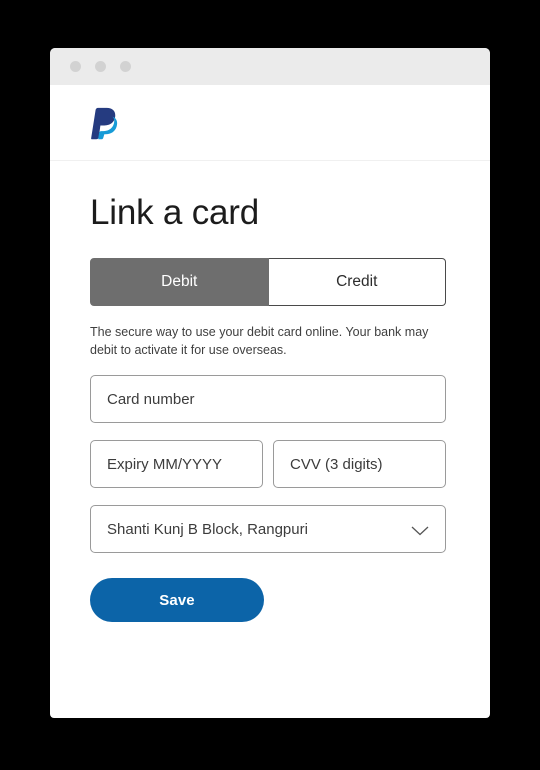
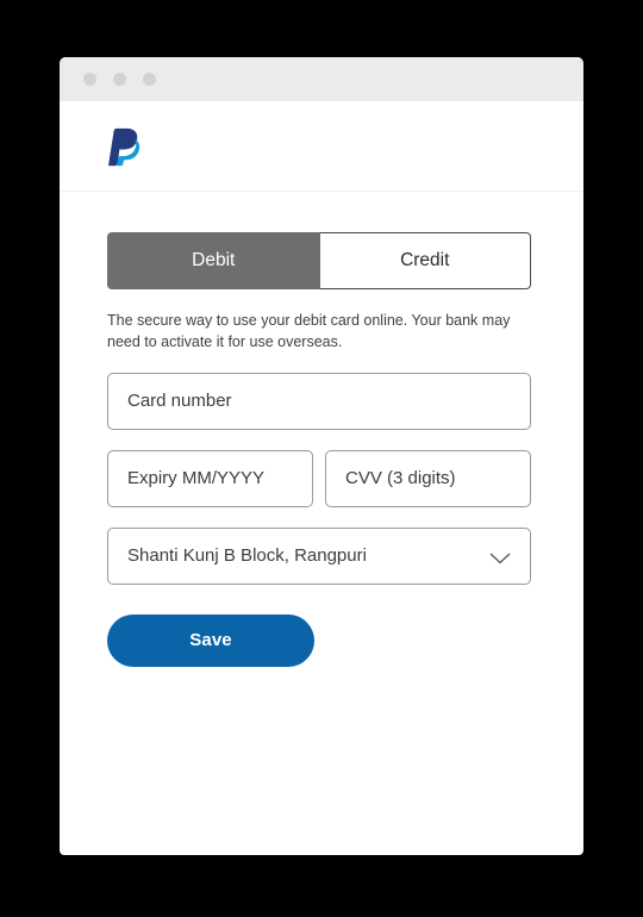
- Link a card
  Debit
  Credit
- The secure way to use your debit card online. Your bank may debit to activate it for use overseas.
+ The secure way to use your debit card online. Your bank may need to activate it for use overseas.
  Card number
  Expiry MM/YYYY
  CVV (3 digits)
  Shanti Kunj B Block, Rangpuri
  Save
